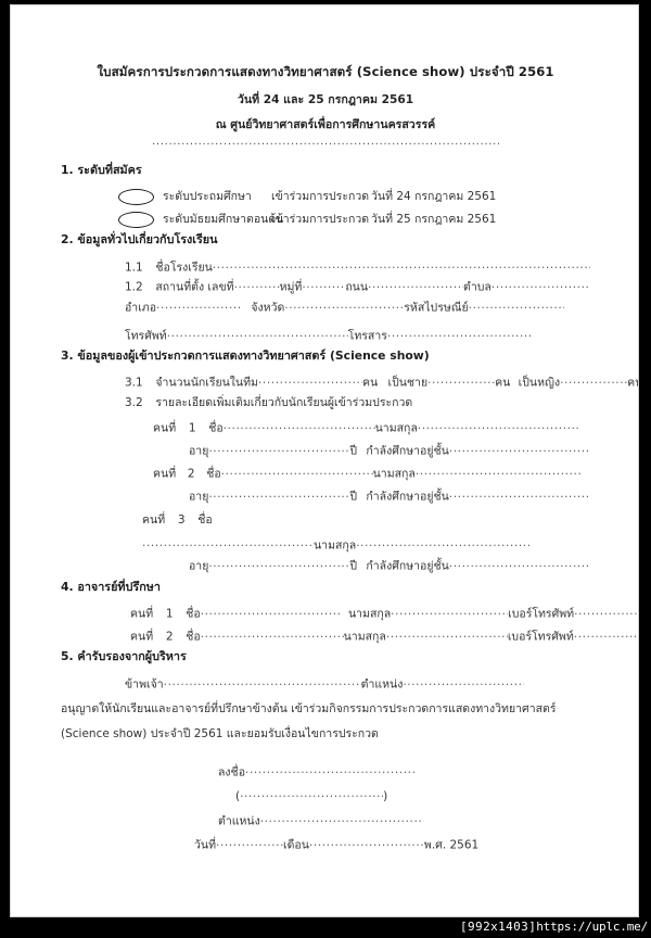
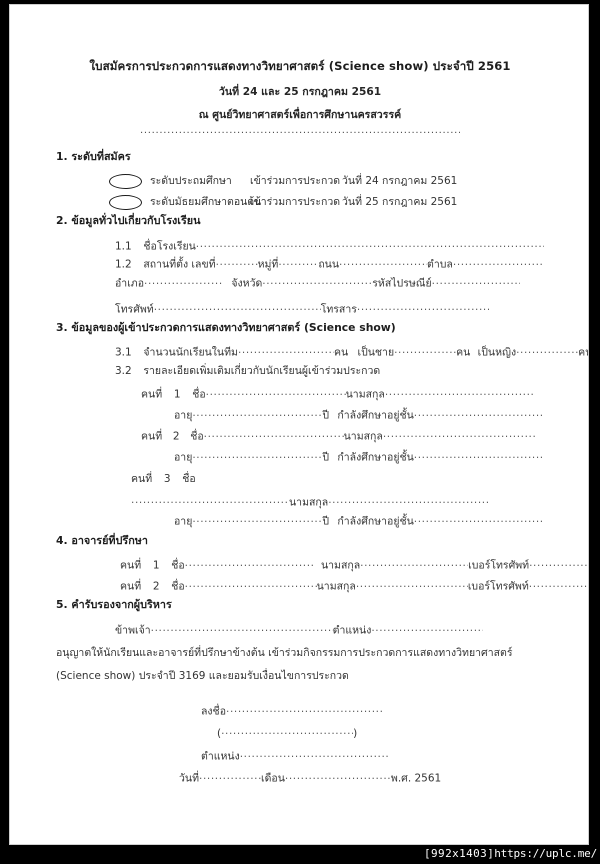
  ใบสมัครการประกวดการแสดงทางวิทยาศาสตร์ (Science show) ประจำปี 2561
  วันที่ 24 และ 25 กรกฎาคม 2561
  ณ ศูนย์วิทยาศาสตร์เพื่อการศึกษานครสวรรค์
  1. ระดับที่สมัคร
  ระดับประถมศึกษา
  เข้าร่วมการประกวด
  วันที่ 24 กรกฎาคม 2561
  ระดับมัธยมศึกษาตอนต้น
  เข้าร่วมการประกวด
  วันที่ 25 กรกฎาคม 2561
  2. ข้อมูลทั่วไปเกี่ยวกับโรงเรียน
  1.1 ชื่อโรงเรียน
  1.2 สถานที่ตั้ง เลขที่ หมู่ที่ ถนน ตำบล
  อำเภอ จังหวัด รหัสไปรษณีย์
  โทรศัพท์ โทรสาร
  3. ข้อมูลของผู้เข้าประกวดการแสดงทางวิทยาศาสตร์ (Science show)
  3.1 จำนวนนักเรียนในทีม คน เป็นชาย คน เป็นหญิง ค
  3.2 รายละเอียดเพิ่มเติมเกี่ยวกับนักเรียนผู้เข้าร่วมประกวด
  คนที่ 1 ชื่อ นามสกุล
  อายุ ปี กำลังศึกษาอยู่ชั้น
  คนที่ 2 ชื่อ นามสกุล
  อายุ ปี กำลังศึกษาอยู่ชั้น
  คนที่ 3 ชื่อ
  นามสกุล
  อายุ ปี กำลังศึกษาอยู่ชั้น
  4. อาจารย์ที่ปรึกษา
  คนที่ 1 ชื่อ นามสกุล เบอร์โทรศัพท์
  คนที่ 2 ชื่อ นามสกุล เบอร์โทรศัพท์
  5. คำรับรองจากผู้บริหาร
  ข้าพเจ้า ตำแหน่ง
  อนุญาตให้นักเรียนและอาจารย์ที่ปรึกษาข้างต้น เข้าร่วมกิจกรรมการประกวดการแสดงทางวิทยาศาสตร์
- (Science show) ประจำปี 2561 และยอมรับเงื่อนไขการประกวด
+ (Science show) ประจำปี 3169 และยอมรับเงื่อนไขการประกวด
  ลงชื่อ
  ( )
  ตำแหน่ง
  วันที่ เดือน พ.ศ. 2561
  [992x1403]https://uplc.me/
